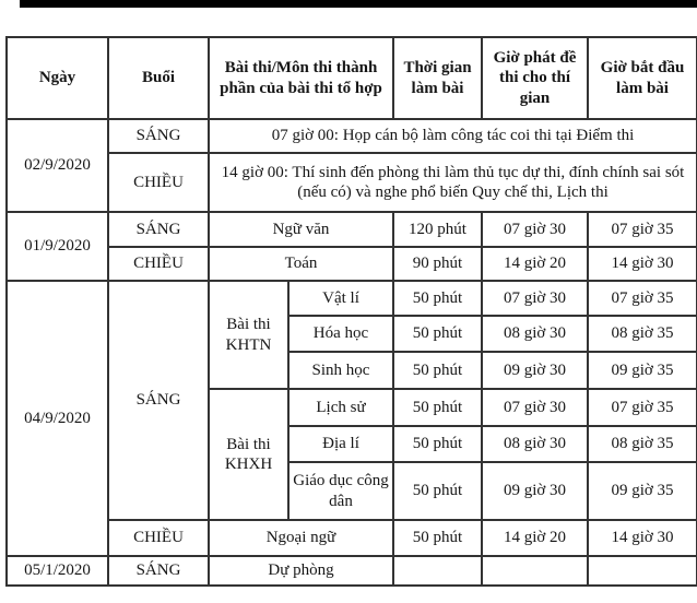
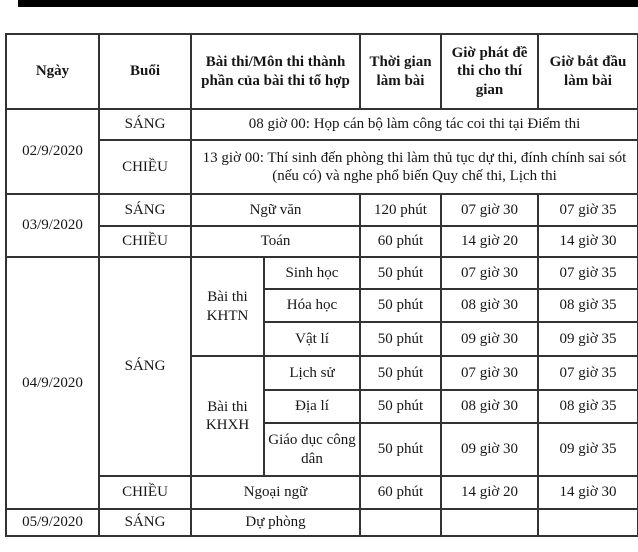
  Ngày	Buổi	Bài thi/Môn thi thành phần của bài thi tổ hợp	Thời gian làm bài	Giờ phát đề thi cho thí gian	Giờ bắt đầu làm bài
- 02/9/2020	SÁNG	07 giờ 00: Họp cán bộ làm công tác coi thi tại Điểm thi
+ 02/9/2020	SÁNG	08 giờ 00: Họp cán bộ làm công tác coi thi tại Điểm thi
- CHIỀU	14 giờ 00: Thí sinh đến phòng thi làm thủ tục dự thi, đính chính sai sót (nếu có) và nghe phổ biến Quy chế thi, Lịch thi
+ CHIỀU	13 giờ 00: Thí sinh đến phòng thi làm thủ tục dự thi, đính chính sai sót (nếu có) và nghe phổ biến Quy chế thi, Lịch thi
- 01/9/2020	SÁNG	Ngữ văn	120 phút	07 giờ 30	07 giờ 35
+ 03/9/2020	SÁNG	Ngữ văn	120 phút	07 giờ 30	07 giờ 35
- CHIỀU	Toán	90 phút	14 giờ 20	14 giờ 30
+ CHIỀU	Toán	60 phút	14 giờ 20	14 giờ 30
- 04/9/2020	SÁNG	Bài thi KHTN	Vật lí	50 phút	07 giờ 30	07 giờ 35
+ 04/9/2020	SÁNG	Bài thi KHTN	Sinh học	50 phút	07 giờ 30	07 giờ 35
  Hóa học	50 phút	08 giờ 30	08 giờ 35
- Sinh học	50 phút	09 giờ 30	09 giờ 35
+ Vật lí	50 phút	09 giờ 30	09 giờ 35
  Bài thi KHXH	Lịch sử	50 phút	07 giờ 30	07 giờ 35
  Địa lí	50 phút	08 giờ 30	08 giờ 35
  Giáo dục công dân	50 phút	09 giờ 30	09 giờ 35
- CHIỀU	Ngoại ngữ	50 phút	14 giờ 20	14 giờ 30
+ CHIỀU	Ngoại ngữ	60 phút	14 giờ 20	14 giờ 30
- 05/1/2020	SÁNG	Dự phòng
+ 05/9/2020	SÁNG	Dự phòng
